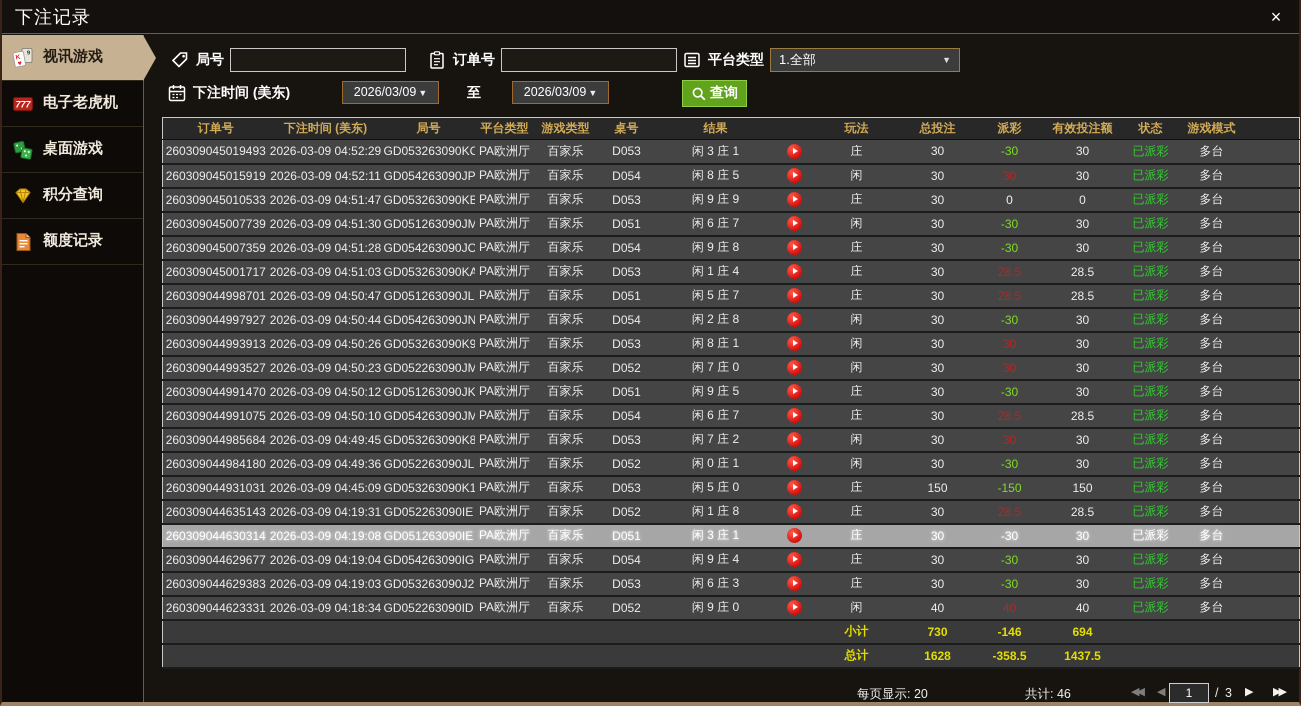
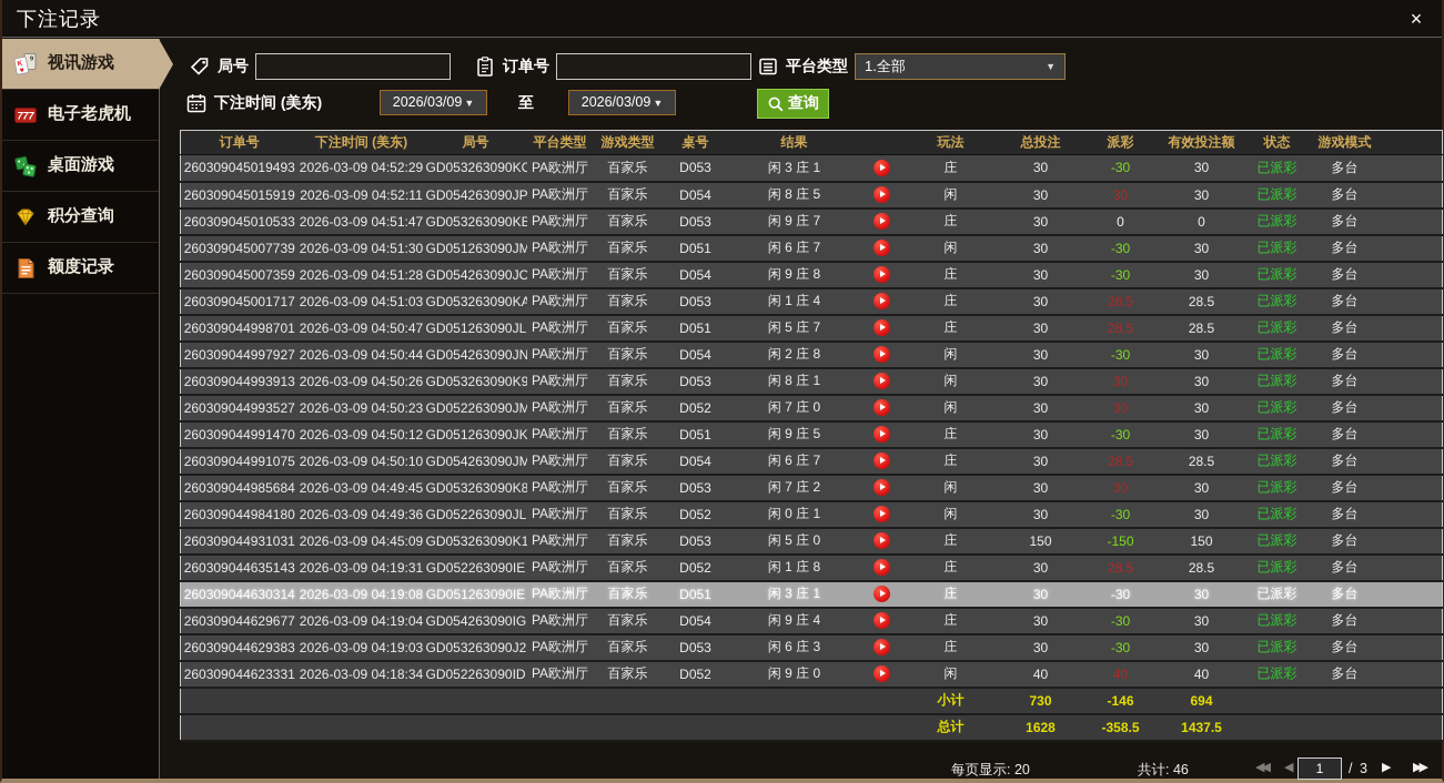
  下注记录
  ×
  视讯游戏
  777
  电子老虎机
  桌面游戏
  积分查询
  额度记录
  局号
  订单号
  平台类型
  1.全部
  ▼
  下注时间 (美东)
  2026/03/09 ▼
  至
  2026/03/09 ▼
  查询
  订单号	下注时间 (美东)	局号	平台类型	游戏类型	桌号	结果		玩法	总投注	派彩	有效投注额	状态	游戏模式
  260309045019493	2026-03-09 04:52:29	GD053263090KC	PA欧洲厅	百家乐	D053	闲 3 庄 1		庄	30	-30	30	已派彩	多台
  260309045015919	2026-03-09 04:52:11	GD054263090JP	PA欧洲厅	百家乐	D054	闲 8 庄 5		闲	30	30	30	已派彩	多台
- 260309045010533	2026-03-09 04:51:47	GD053263090KB	PA欧洲厅	百家乐	D053	闲 9 庄 9		庄	30	0	0	已派彩	多台
+ 260309045010533	2026-03-09 04:51:47	GD053263090KB	PA欧洲厅	百家乐	D053	闲 9 庄 7		庄	30	0	0	已派彩	多台
  260309045007739	2026-03-09 04:51:30	GD051263090JM	PA欧洲厅	百家乐	D051	闲 6 庄 7		闲	30	-30	30	已派彩	多台
  260309045007359	2026-03-09 04:51:28	GD054263090JO	PA欧洲厅	百家乐	D054	闲 9 庄 8		庄	30	-30	30	已派彩	多台
  260309045001717	2026-03-09 04:51:03	GD053263090KA	PA欧洲厅	百家乐	D053	闲 1 庄 4		庄	30	28.5	28.5	已派彩	多台
  260309044998701	2026-03-09 04:50:47	GD051263090JL	PA欧洲厅	百家乐	D051	闲 5 庄 7		庄	30	28.5	28.5	已派彩	多台
  260309044997927	2026-03-09 04:50:44	GD054263090JN	PA欧洲厅	百家乐	D054	闲 2 庄 8		闲	30	-30	30	已派彩	多台
  260309044993913	2026-03-09 04:50:26	GD053263090K9	PA欧洲厅	百家乐	D053	闲 8 庄 1		闲	30	30	30	已派彩	多台
  260309044993527	2026-03-09 04:50:23	GD052263090JM	PA欧洲厅	百家乐	D052	闲 7 庄 0		闲	30	30	30	已派彩	多台
  260309044991470	2026-03-09 04:50:12	GD051263090JK	PA欧洲厅	百家乐	D051	闲 9 庄 5		庄	30	-30	30	已派彩	多台
  260309044991075	2026-03-09 04:50:10	GD054263090JM	PA欧洲厅	百家乐	D054	闲 6 庄 7		庄	30	28.5	28.5	已派彩	多台
  260309044985684	2026-03-09 04:49:45	GD053263090K8	PA欧洲厅	百家乐	D053	闲 7 庄 2		闲	30	30	30	已派彩	多台
  260309044984180	2026-03-09 04:49:36	GD052263090JL	PA欧洲厅	百家乐	D052	闲 0 庄 1		闲	30	-30	30	已派彩	多台
  260309044931031	2026-03-09 04:45:09	GD053263090K1	PA欧洲厅	百家乐	D053	闲 5 庄 0		庄	150	-150	150	已派彩	多台
  260309044635143	2026-03-09 04:19:31	GD052263090IE	PA欧洲厅	百家乐	D052	闲 1 庄 8		庄	30	28.5	28.5	已派彩	多台
  260309044630314	2026-03-09 04:19:08	GD051263090IE	PA欧洲厅	百家乐	D051	闲 3 庄 1		庄	30	-30	30	已派彩	多台
  260309044629677	2026-03-09 04:19:04	GD054263090IG	PA欧洲厅	百家乐	D054	闲 9 庄 4		庄	30	-30	30	已派彩	多台
  260309044629383	2026-03-09 04:19:03	GD053263090J2	PA欧洲厅	百家乐	D053	闲 6 庄 3		庄	30	-30	30	已派彩	多台
  260309044623331	2026-03-09 04:18:34	GD052263090ID	PA欧洲厅	百家乐	D052	闲 9 庄 0		闲	40	40	40	已派彩	多台
  	小计	730	-146	694
  	总计	1628	-358.5	1437.5
  每页显示: 20
  共计: 46
  ◀◀
  ◀
  1
  /
  3
  ▶
  ▶▶
